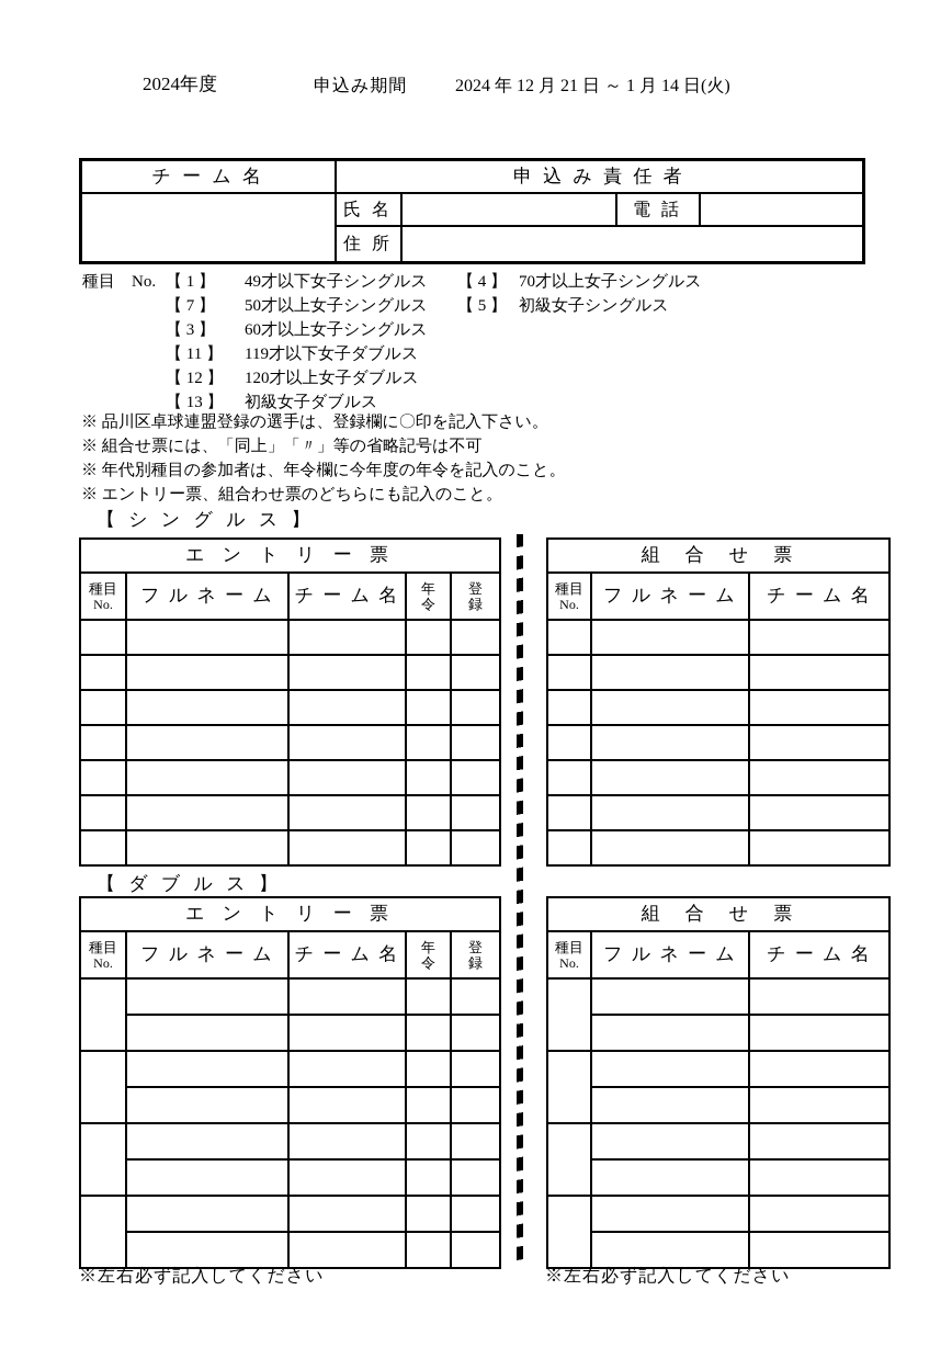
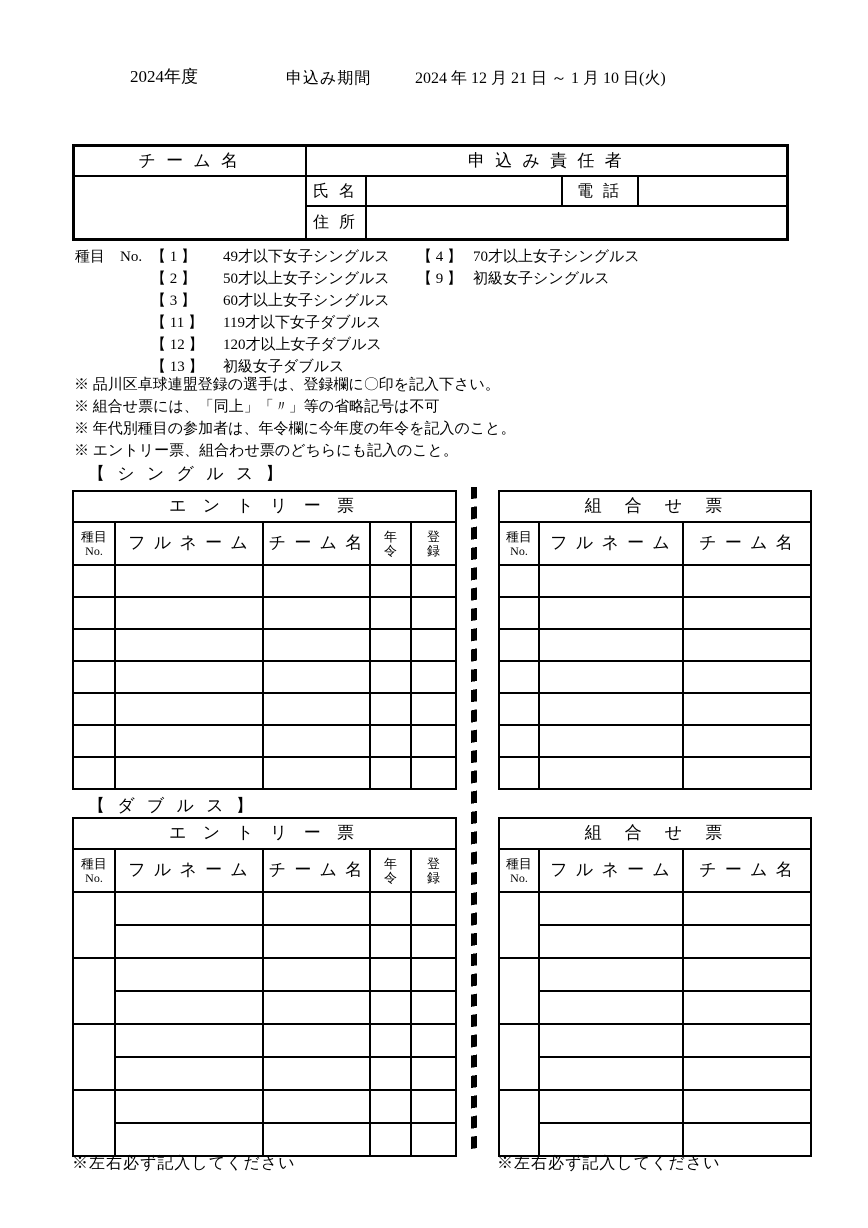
  2024年度
  申込み期間
- 2024 年 12 月 21 日 ～ 1 月 14 日(火)
+ 2024 年 12 月 21 日 ～ 1 月 10 日(火)
  チ ー ム 名	申 込 み 責 任 者
  	氏 名		電 話
  住 所
  種目 No.
  【 1 】
  49才以下女子シングルス
  【 4 】
  70才以上女子シングルス
- 【 7 】
+ 【 2 】
  50才以上女子シングルス
- 【 5 】
+ 【 9 】
  初級女子シングルス
  【 3 】
  60才以上女子シングルス
  【 11 】
  119才以下女子ダブルス
  【 12 】
  120才以上女子ダブルス
  【 13 】
  初級女子ダブルス
  ※ 品川区卓球連盟登録の選手は、登録欄に〇印を記入下さい。
  ※ 組合せ票には、「同上」「〃」等の省略記号は不可
  ※ 年代別種目の参加者は、年令欄に今年度の年令を記入のこと。
  ※ エントリー票、組合わせ票のどちらにも記入のこと。
  【 シ ン グ ル ス 】
  【 ダ ブ ル ス 】
  エ ン ト リ ー 票
  種目No.	フ ル ネ ー ム	チ ー ム 名	年令	登録
  組 合 せ 票
  種目No.	フ ル ネ ー ム	チ ー ム 名
  エ ン ト リ ー 票
  種目No.	フ ル ネ ー ム	チ ー ム 名	年令	登録
  組 合 せ 票
  種目No.	フ ル ネ ー ム	チ ー ム 名
  ※左右必ず記入してください
  ※左右必ず記入してください
